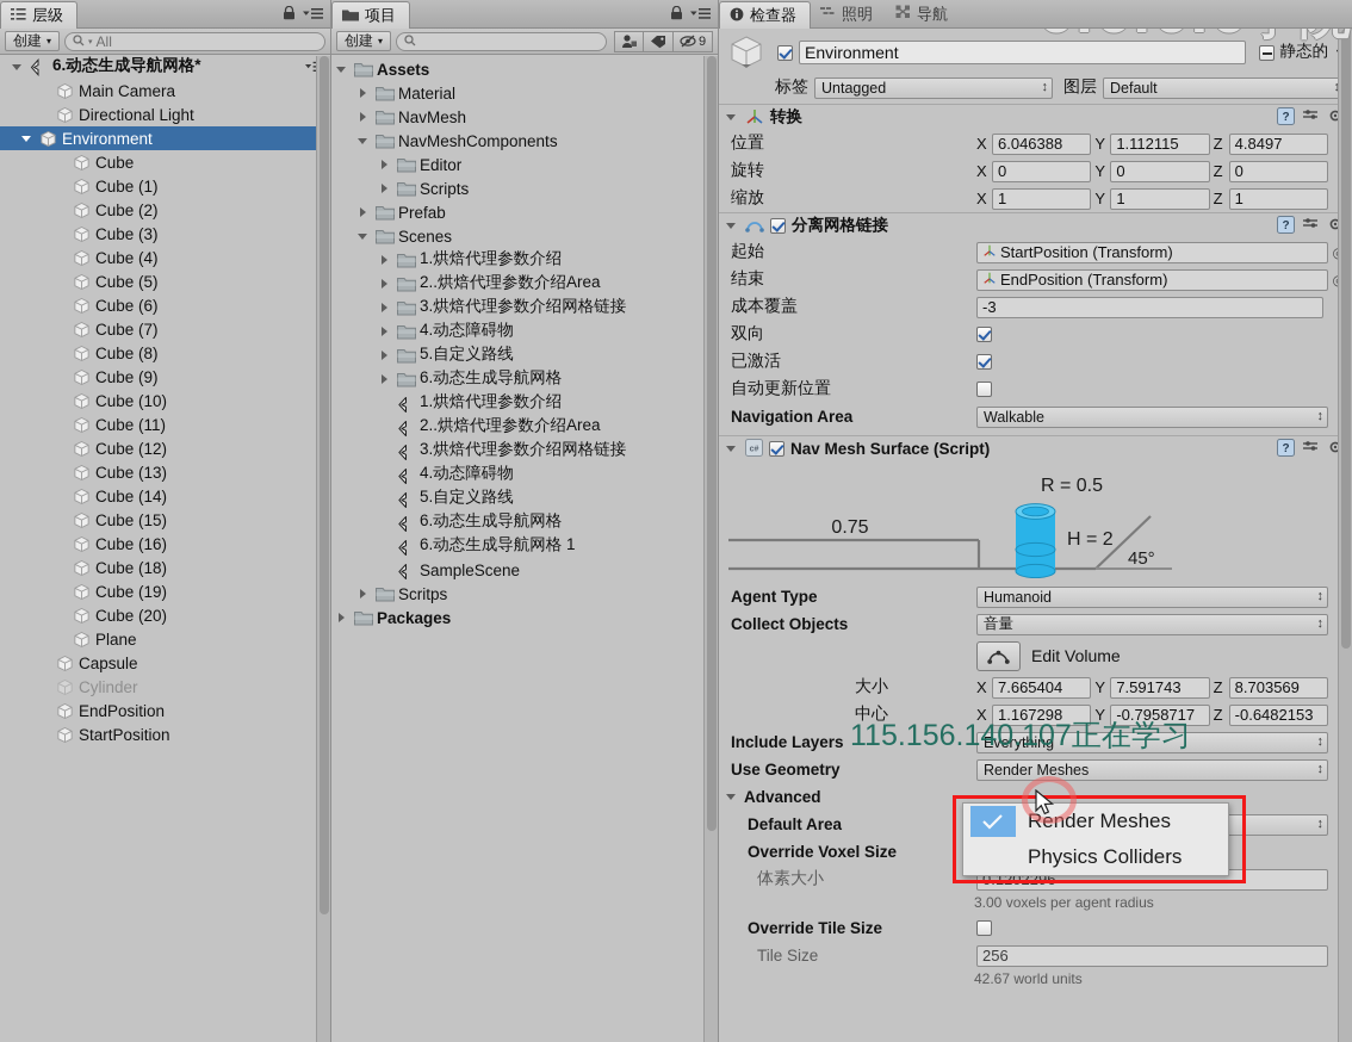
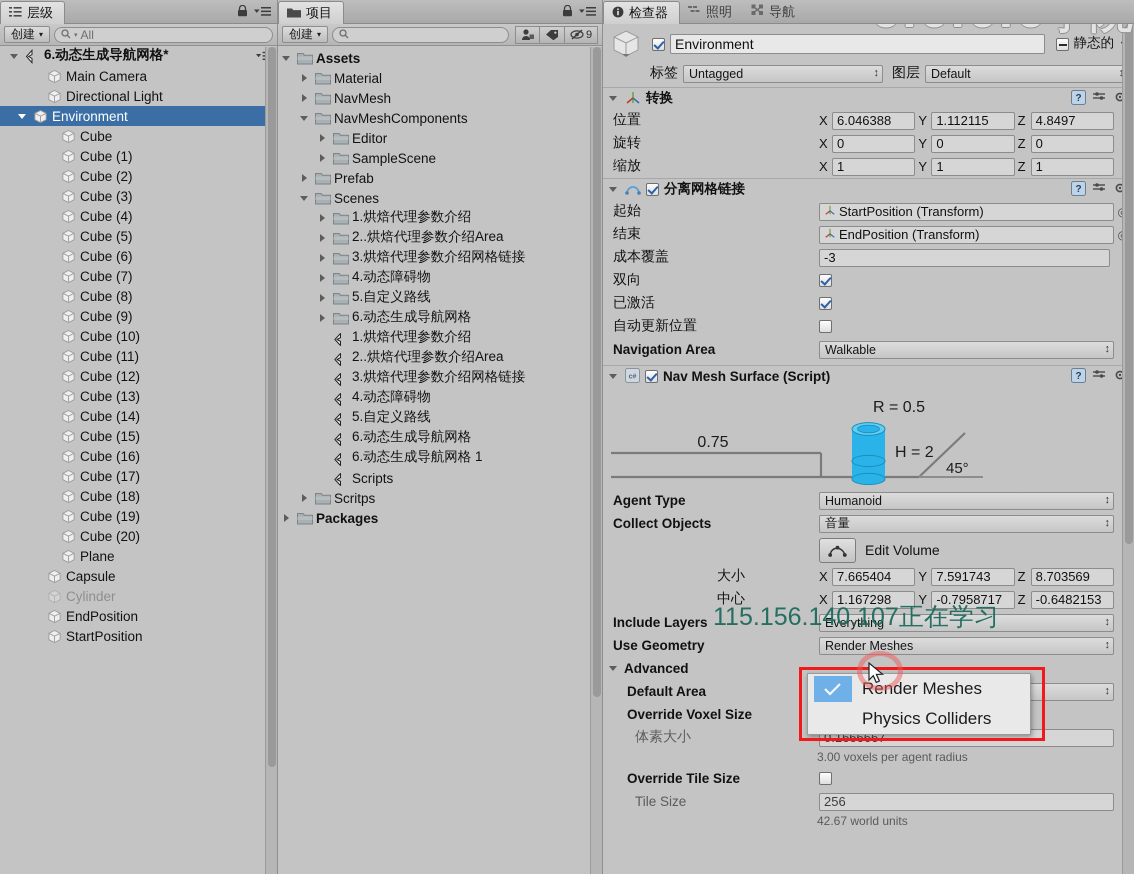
  层级
  创建
  ▾
  All
  6.动态生成导航网格*
  Main Camera
  Directional Light
  Environment
  Cube
  Cube (1)
  Cube (2)
  Cube (3)
  Cube (4)
  Cube (5)
  Cube (6)
  Cube (7)
  Cube (8)
  Cube (9)
  Cube (10)
  Cube (11)
  Cube (12)
  Cube (13)
  Cube (14)
  Cube (15)
  Cube (16)
+ Cube (17)
  Cube (18)
  Cube (19)
  Cube (20)
  Plane
  Capsule
  Cylinder
  EndPosition
  StartPosition
  项目
  创建
  ▾
  9
  Assets
  Material
  NavMesh
  NavMeshComponents
  Editor
- Scripts
+ SampleScene
  Prefab
  Scenes
  1.烘焙代理参数介绍
  2..烘焙代理参数介绍Area
  3.烘焙代理参数介绍网格链接
  4.动态障碍物
  5.自定义路线
  6.动态生成导航网格
  1.烘焙代理参数介绍
  2..烘焙代理参数介绍Area
  3.烘焙代理参数介绍网格链接
  4.动态障碍物
  5.自定义路线
  6.动态生成导航网格
  6.动态生成导航网格 1
- SampleScene
+ Scripts
  Scritps
  Packages
  检查器
  照明
  导航
  Environment
  静态的
  标签
  Untagged
  图层
  Default
  转换
  ?
  位置
  X
  6.046388
  Y
  1.112115
  Z
  4.8497
  旋转
  X
  0
  Y
  0
  Z
  0
  缩放
  X
  1
  Y
  1
  Z
  1
  分离网格链接
  ?
  起始
  StartPosition (Transform)
  结束
  EndPosition (Transform)
  成本覆盖
  -3
  双向
  已激活
  自动更新位置
  Navigation Area
  Walkable
  Nav Mesh Surface (Script)
  ?
  R = 0.5
  H = 2
  0.75
  45°
  Agent Type
  Humanoid
  Collect Objects
  音量
  Edit Volume
  大小
  X
  7.665404
  Y
  7.591743
  Z
  8.703569
  中心
  X
  1.167298
  Y
  -0.7958717
  Z
  -0.6482153
  Include Layers
  Everything
  Use Geometry
  Render Meshes
  Advanced
  Default Area
  Override Voxel Size
  体素大小
- 0.1202296
+ 0.1666667
  3.00 voxels per agent radius
  Override Tile Size
  Tile Size
  256
  42.67 world units
  115.156.140.107正在学习
  Render Meshes
  Physics Colliders
